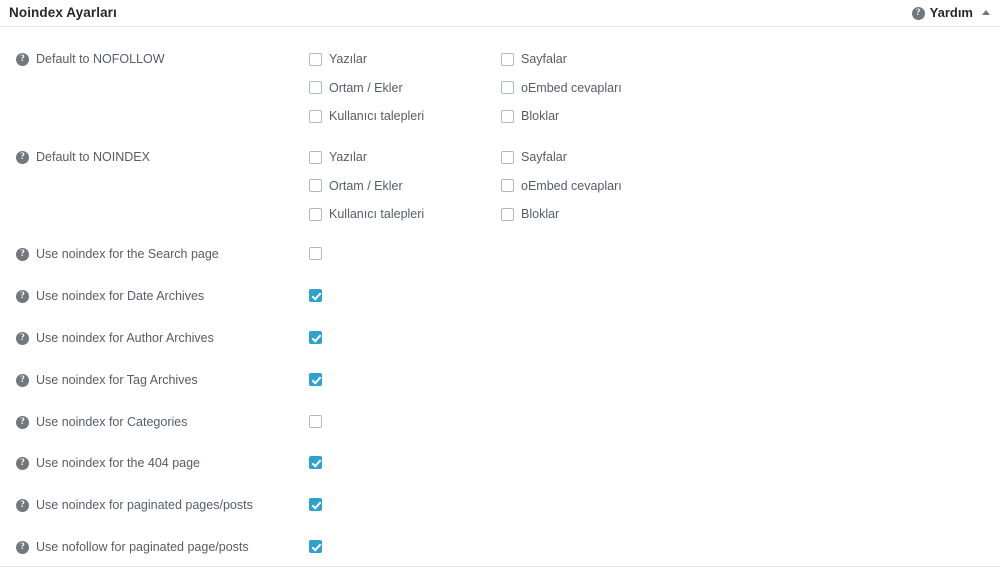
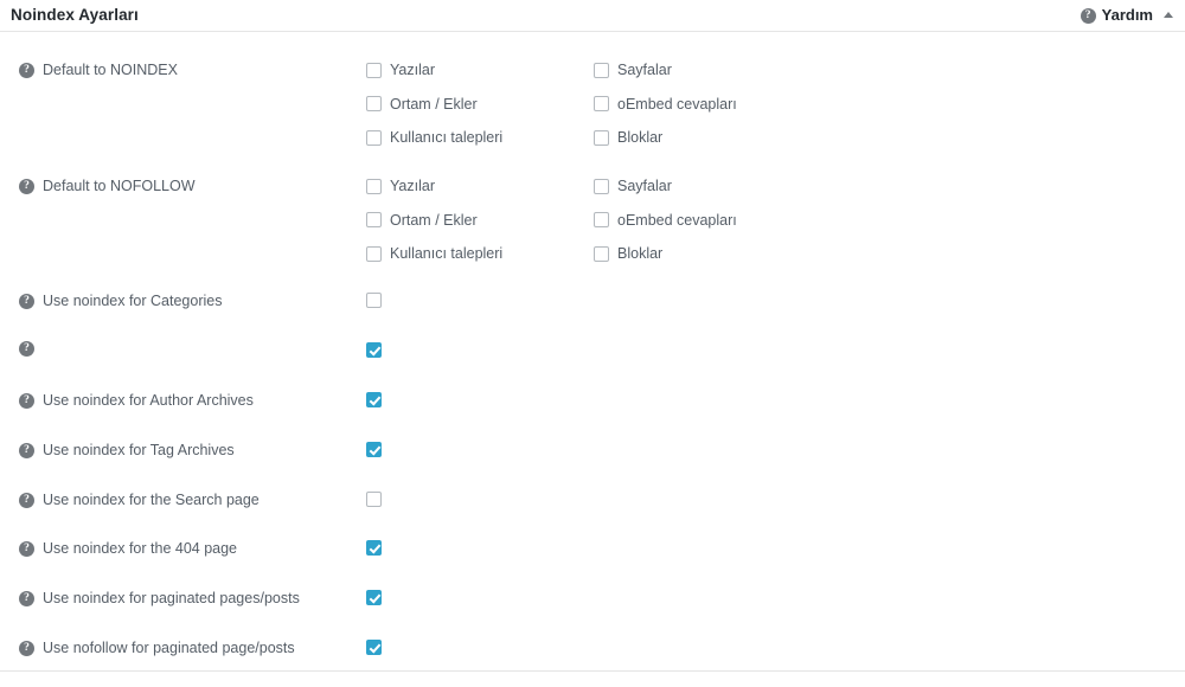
  Noindex Ayarları
  ?
  Yardım
  ?
- Default to NOFOLLOW
+ Default to NOINDEX
  Yazılar
  Sayfalar
  Ortam / Ekler
  oEmbed cevapları
  Kullanıcı talepleri
  Bloklar
  ?
- Default to NOINDEX
+ Default to NOFOLLOW
  Yazılar
  Sayfalar
  Ortam / Ekler
  oEmbed cevapları
  Kullanıcı talepleri
  Bloklar
  ?
- Use noindex for the Search page
+ Use noindex for Categories
  ?
- Use noindex for Date Archives
  ?
  Use noindex for Author Archives
  ?
  Use noindex for Tag Archives
  ?
- Use noindex for Categories
+ Use noindex for the Search page
  ?
  Use noindex for the 404 page
  ?
  Use noindex for paginated pages/posts
  ?
  Use nofollow for paginated page/posts
